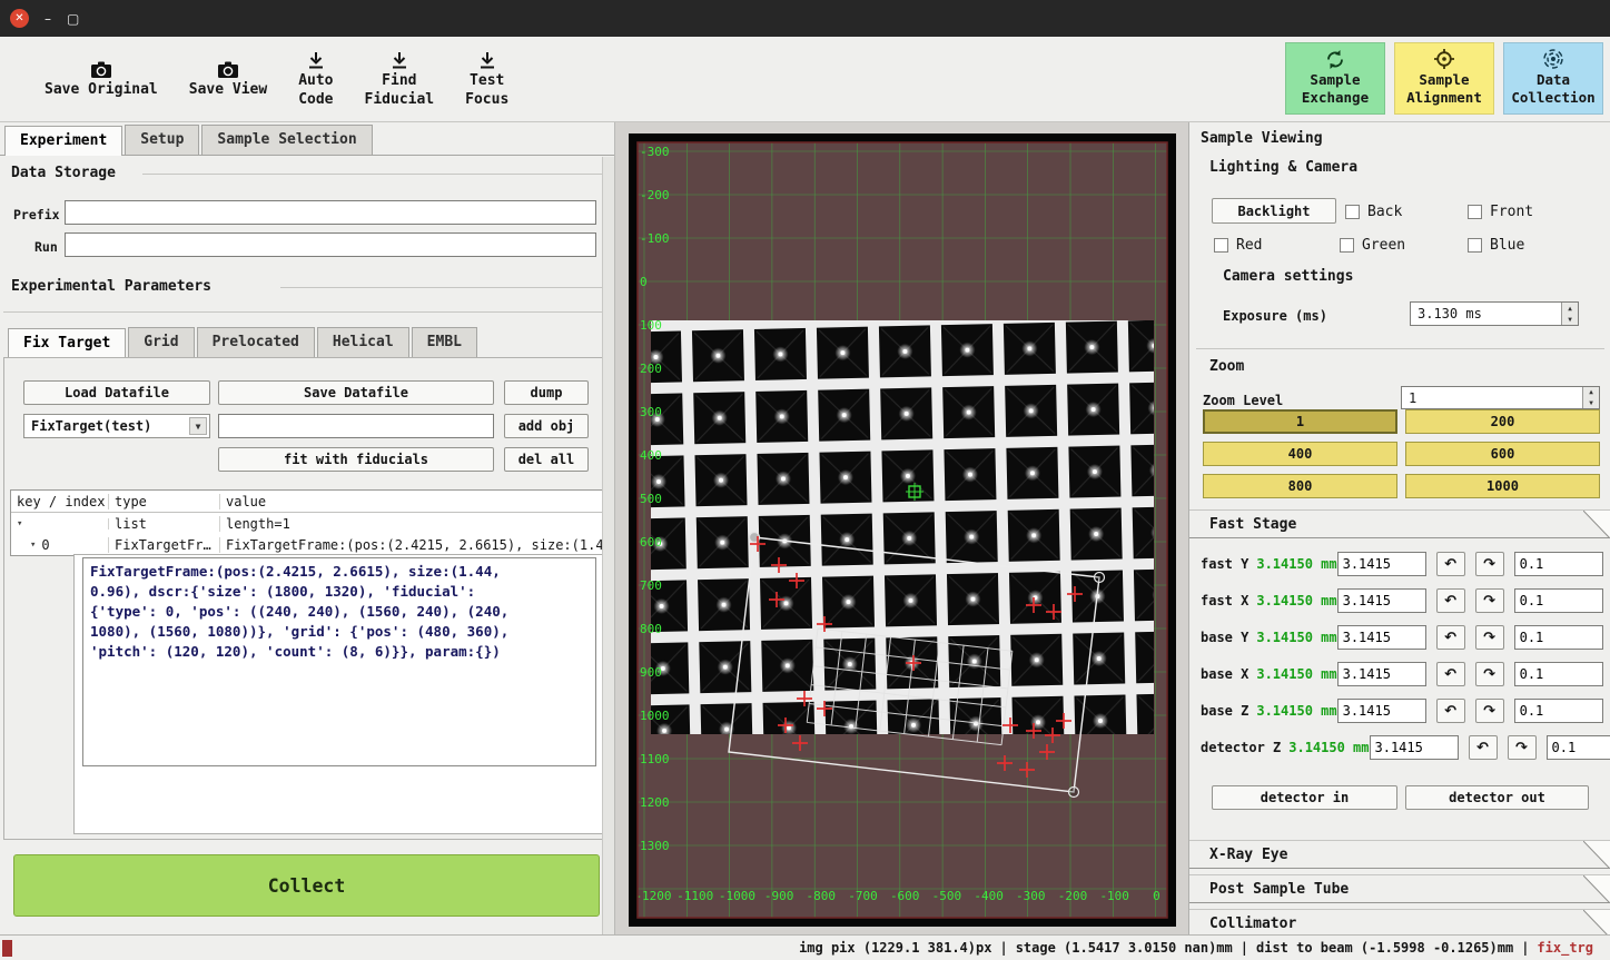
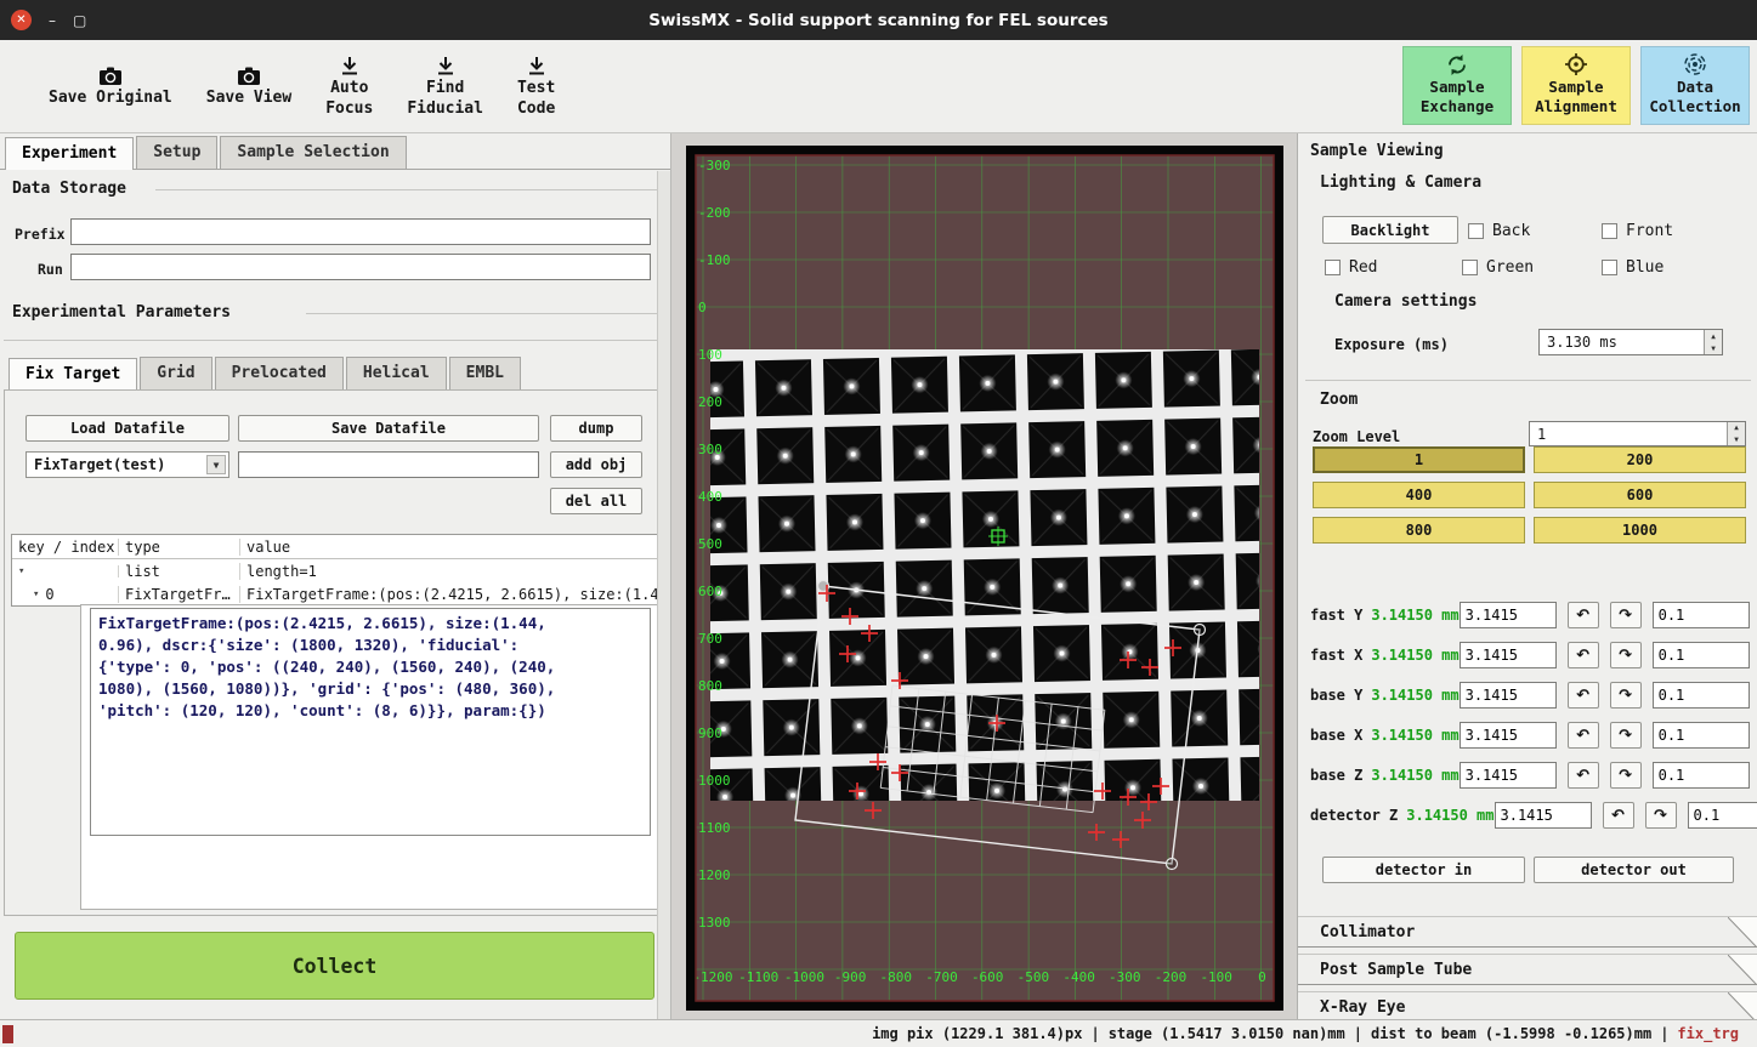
  ✕
  –
  ▢
+ SwissMX - Solid support scanning for FEL sources
  Save Original
  Save View
  Auto
- Code
+ Focus
  Find
  Fiducial
  Test
- Focus
+ Code
  Sample
  Exchange
  Sample
  Alignment
  Data
  Collection
  Experiment
  Setup
  Sample Selection
  Data Storage
  Prefix
  Run
  Experimental Parameters
  Fix Target
  Grid
  Prelocated
  Helical
  EMBL
  Load Datafile
  Save Datafile
  dump
  FixTarget(test)
  ▼
  add obj
- fit with fiducials
  del all
  key / index
  type
  value
  ▾
  list
  length=1
  ▾
  0
  FixTargetFr…
  FixTargetFrame:(pos:(2.4215, 2.6615), size:(1.4
  FixTargetFrame:(pos:(2.4215, 2.6615), size:(1.44,
  0.96), dscr:{'size': (1800, 1320), 'fiducial':
  {'type': 0, 'pos': ((240, 240), (1560, 240), (240,
  1080), (1560, 1080))}, 'grid': {'pos': (480, 360),
  'pitch': (120, 120), 'count': (8, 6)}}, param:{})
  Collect
  -300
  -200
  -100
  0
  100
  200
  300
  400
  500
  600
  700
  800
  900
  1000
  1100
  1200
  1300
  1200
  -1100
  -1000
  -900
  -800
  -700
  -600
  -500
  -400
  -300
  -200
  -100
  0
  Sample Viewing
  Lighting & Camera
  Backlight
  Camera settings
  Exposure (ms)
  3.130 ms
  Zoom
  Zoom Level
  1
- Fast Stage
  fast Y
  3.14150 mm
  3.1415
  ↶
  ↷
  0.1
  fast X
  3.14150 mm
  3.1415
  ↶
  ↷
  0.1
  base Y
  3.14150 mm
  3.1415
  ↶
  ↷
  0.1
  base X
  3.14150 mm
  3.1415
  ↶
  ↷
  0.1
  base Z
  3.14150 mm
  3.1415
  ↶
  ↷
  0.1
  detector Z
  3.14150 mm
  3.1415
  ↶
  ↷
  0.1
  detector in
  detector out
  Back
  Front
  Red
  Green
  Blue
  1
  200
  400
  600
  800
  1000
- X-Ray Eye
+ Collimator
  Post Sample Tube
- Collimator
+ X-Ray Eye
  img pix (1229.1 381.4)px
  |
  stage (1.5417 3.0150 nan)mm
  |
  dist to beam (-1.5998 -0.1265)mm
  |
  fix_trg
